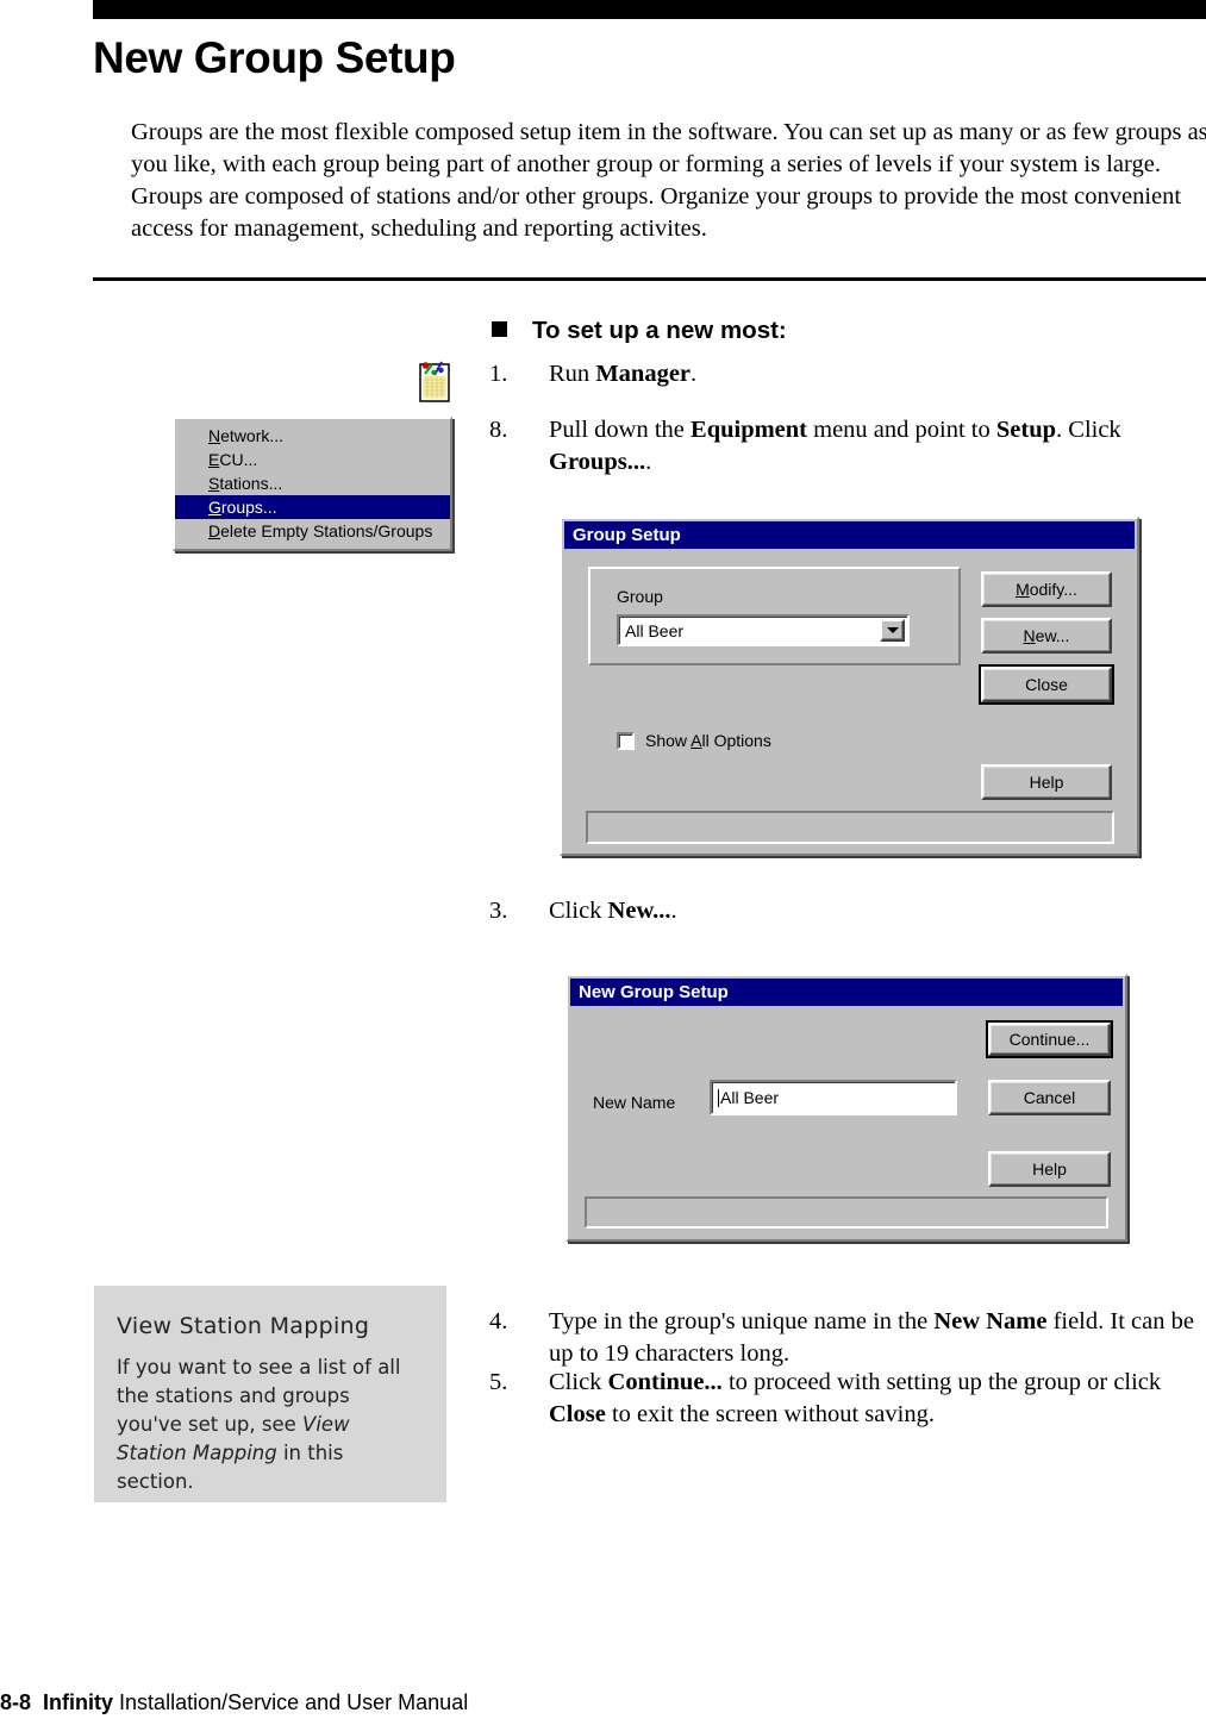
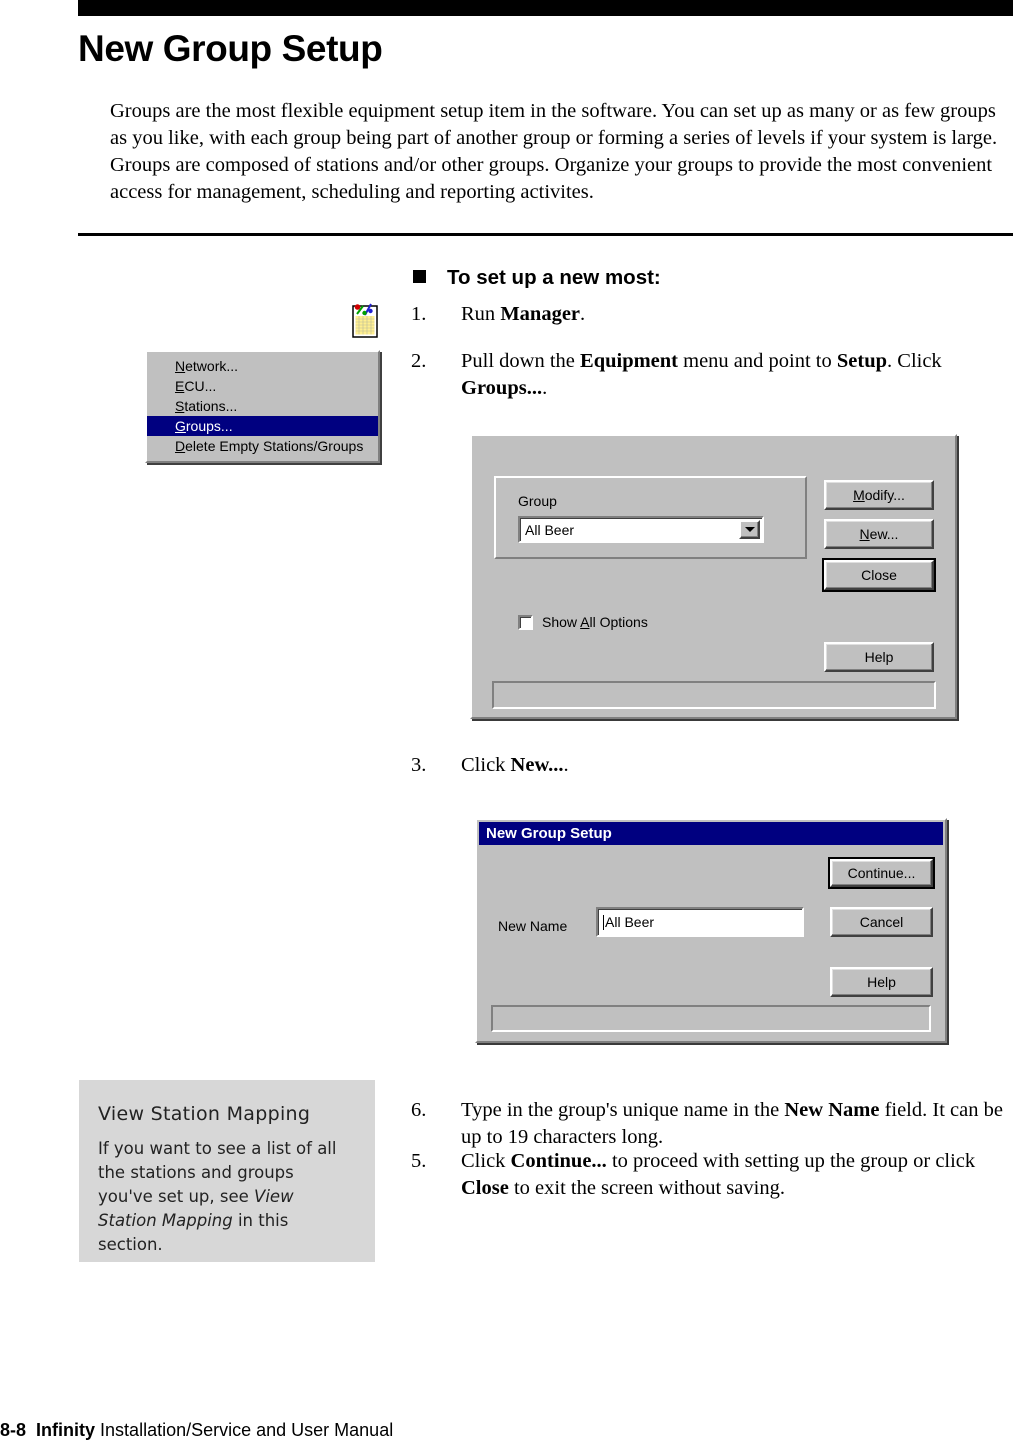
  New Group Setup
- Groups are the most flexible composed setup item in the software. You can set up as many or as few groups as you like, with each group being part of another group or forming a series of levels if your system is large. Groups are composed of stations and/or other groups. Organize your groups to provide the most convenient access for management, scheduling and reporting activites.
+ Groups are the most flexible equipment setup item in the software. You can set up as many or as few groups as you like, with each group being part of another group or forming a series of levels if your system is large. Groups are composed of stations and/or other groups. Organize your groups to provide the most convenient access for management, scheduling and reporting activites.
  To set up a new most:
  Network...
  ECU...
  Stations...
  Groups...
  Delete Empty Stations/Groups
  1.
  Run Manager.
- 8.
+ 2.
  Pull down the Equipment menu and point to Setup. Click Groups....
- Group Setup
  Group
  All Beer
  Show All Options
  M
  odify...
  N
  ew...
  Close
  Help
  3.
  Click New....
  New Group Setup
  New Name
  All Beer
  Continue...
  Cancel
  Help
  View Station Mapping
  If you want to see a list of all the stations and groups you've set up, see View Station Mapping in this section.
- 4.
+ 6.
  Type in the group's unique name in the New Name field. It can be up to 19 characters long.
  5.
  Click Continue... to proceed with setting up the group or click Close to exit the screen without saving.
  8-8 Infinity Installation/Service and User Manual
